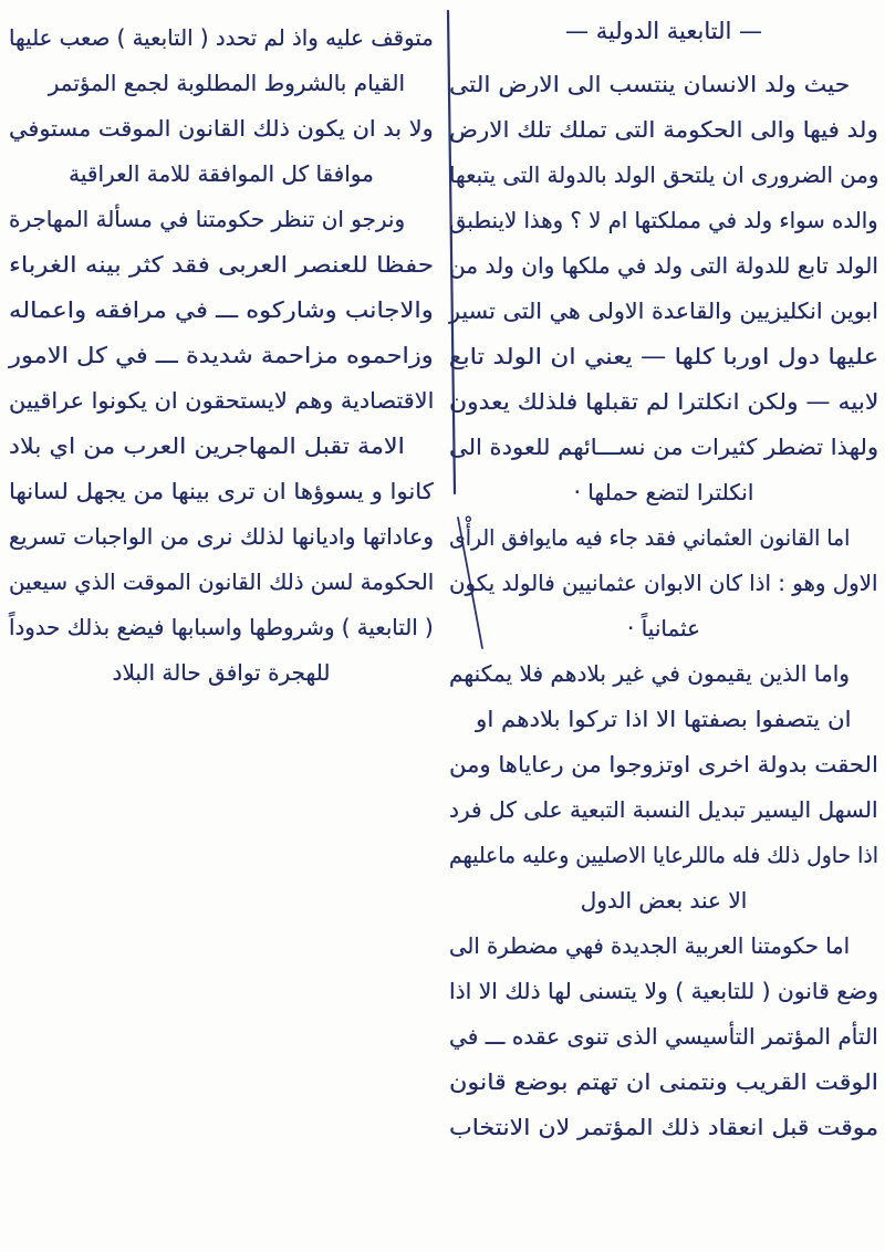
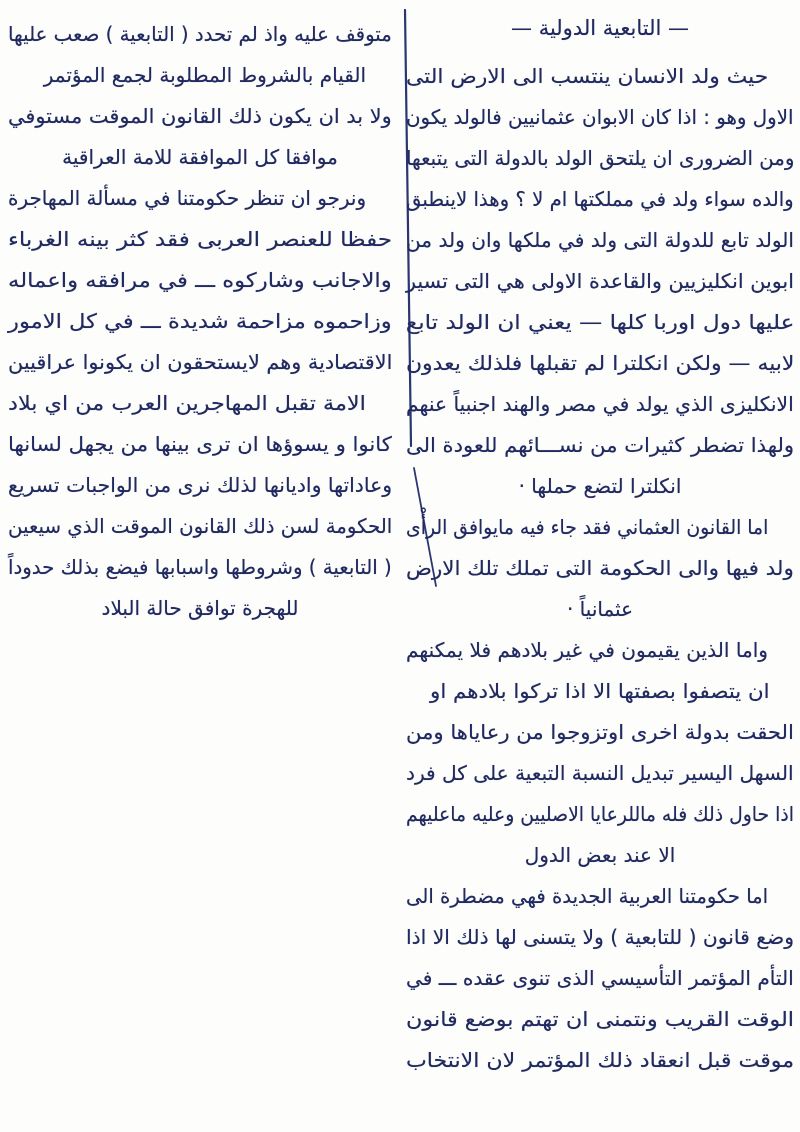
  — التابعية الدولية —
  حيث ولد الانسان ينتسب الى الارض التى
- ولد فيها والى الحكومة التى تملك تلك الارض
+ الاول وهو : اذا كان الابوان عثمانيين فالولد يكون
  ومن الضرورى ان يلتحق الولد بالدولة التى يتبعها
  والده سواء ولد في مملكتها ام لا ؟ وهذا لاينطبق
  الولد تابع للدولة التى ولد في ملكها وان ولد من
  ابوين انكليزيين والقاعدة الاولى هي التى تسير
  عليها دول اوربا كلها — يعني ان الولد تابع
  لابيه — ولكن انكلترا لم تقبلها فلذلك يعدون
+ الانكليزى الذي يولد في مصر والهند اجنبياً عنهم
  ولهذا تضطر كثيرات من نســـائهم للعودة الى
  انكلترا لتضع حملها ·
  اما القانون العثماني فقد جاء فيه مايوافق الرأْى
- الاول وهو : اذا كان الابوان عثمانيين فالولد يكون
+ ولد فيها والى الحكومة التى تملك تلك الارض
  عثمانياً ·
  واما الذين يقيمون في غير بلادهم فلا يمكنهم
  ان يتصفوا بصفتها الا اذا تركوا بلادهم او
  الحقت بدولة اخرى اوتزوجوا من رعاياها ومن
  السهل اليسير تبديل النسبة التبعية على كل فرد
  اذا حاول ذلك فله ماللرعايا الاصليين وعليه ماعليهم
  الا عند بعض الدول
  اما حكومتنا العربية الجديدة فهي مضطرة الى
  وضع قانون ( للتابعية ) ولا يتسنى لها ذلك الا اذا
  التأم المؤتمر التأسيسي الذى تنوى عقده ـــ في
  الوقت القريب ونتمنى ان تهتم بوضع قانون
  موقت قبل انعقاد ذلك المؤتمر لان الانتخاب
  متوقف عليه واذ لم تحدد ( التابعية ) صعب عليها
  القيام بالشروط المطلوبة لجمع المؤتمر
  ولا بد ان يكون ذلك القانون الموقت مستوفي
  موافقا كل الموافقة للامة العراقية
  ونرجو ان تنظر حكومتنا في مسألة المهاجرة
  حفظا للعنصر العربى فقد كثر بينه الغرباء
  والاجانب وشاركوه ـــ في مرافقه واعماله
  وزاحموه مزاحمة شديدة ـــ في كل الامور
  الاقتصادية وهم لايستحقون ان يكونوا عراقيين
  الامة تقبل المهاجرين العرب من اي بلاد
  كانوا و يسوؤها ان ترى بينها من يجهل لسانها
  وعاداتها واديانها لذلك نرى من الواجبات تسريع
  الحكومة لسن ذلك القانون الموقت الذي سيعين
  ( التابعية ) وشروطها واسبابها فيضع بذلك حدوداً
  للهجرة توافق حالة البلاد
